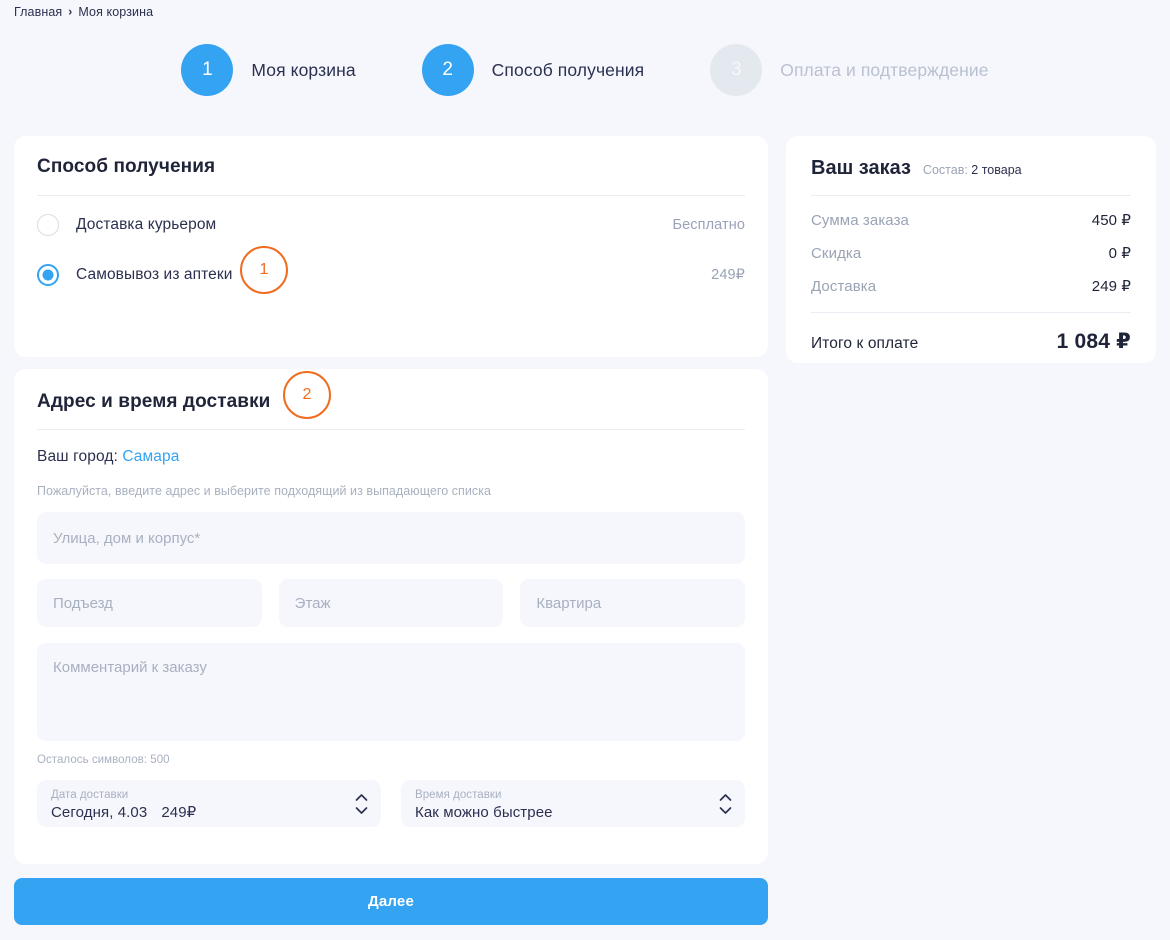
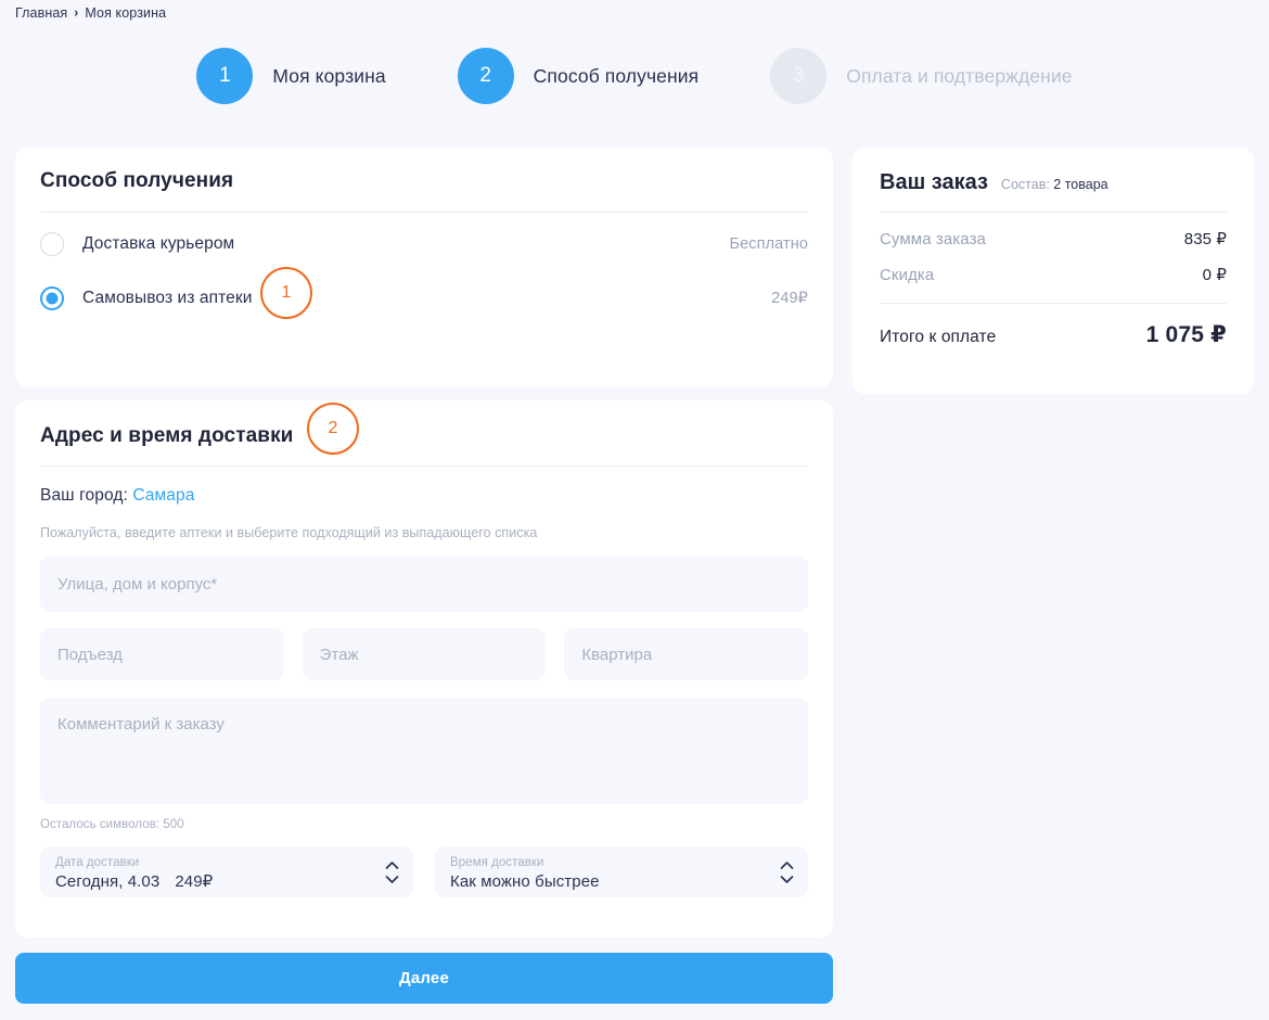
  Главная
  ›
  Моя корзина
  1
  Моя корзина
  2
  Способ получения
  Оплата и подтверждение
  Способ получения
  Доставка курьером
  Бесплатно
  Самовывоз из аптеки
  249₽
  Адрес и время доставки
  Ваш город: Самара
- Пожалуйста, введите адрес и выберите подходящий из выпадающего списка
+ Пожалуйста, введите аптеки и выберите подходящий из выпадающего списка
  Улица, дом и корпус*
  Подъезд
  Этаж
  Квартира
  Комментарий к заказу
  Осталось символов: 500
  Дата доставки
  Сегодня, 4.03
  249₽
  Время доставки
  Как можно быстрее
  Далее
  Ваш заказ
  Состав: 2 товара
  Сумма заказа
- 450 ₽
+ 835 ₽
  Скидка
  0 ₽
- Доставка
- 249 ₽
  Итого к оплате
- 1 084 ₽
+ 1 075 ₽
  1
  2
